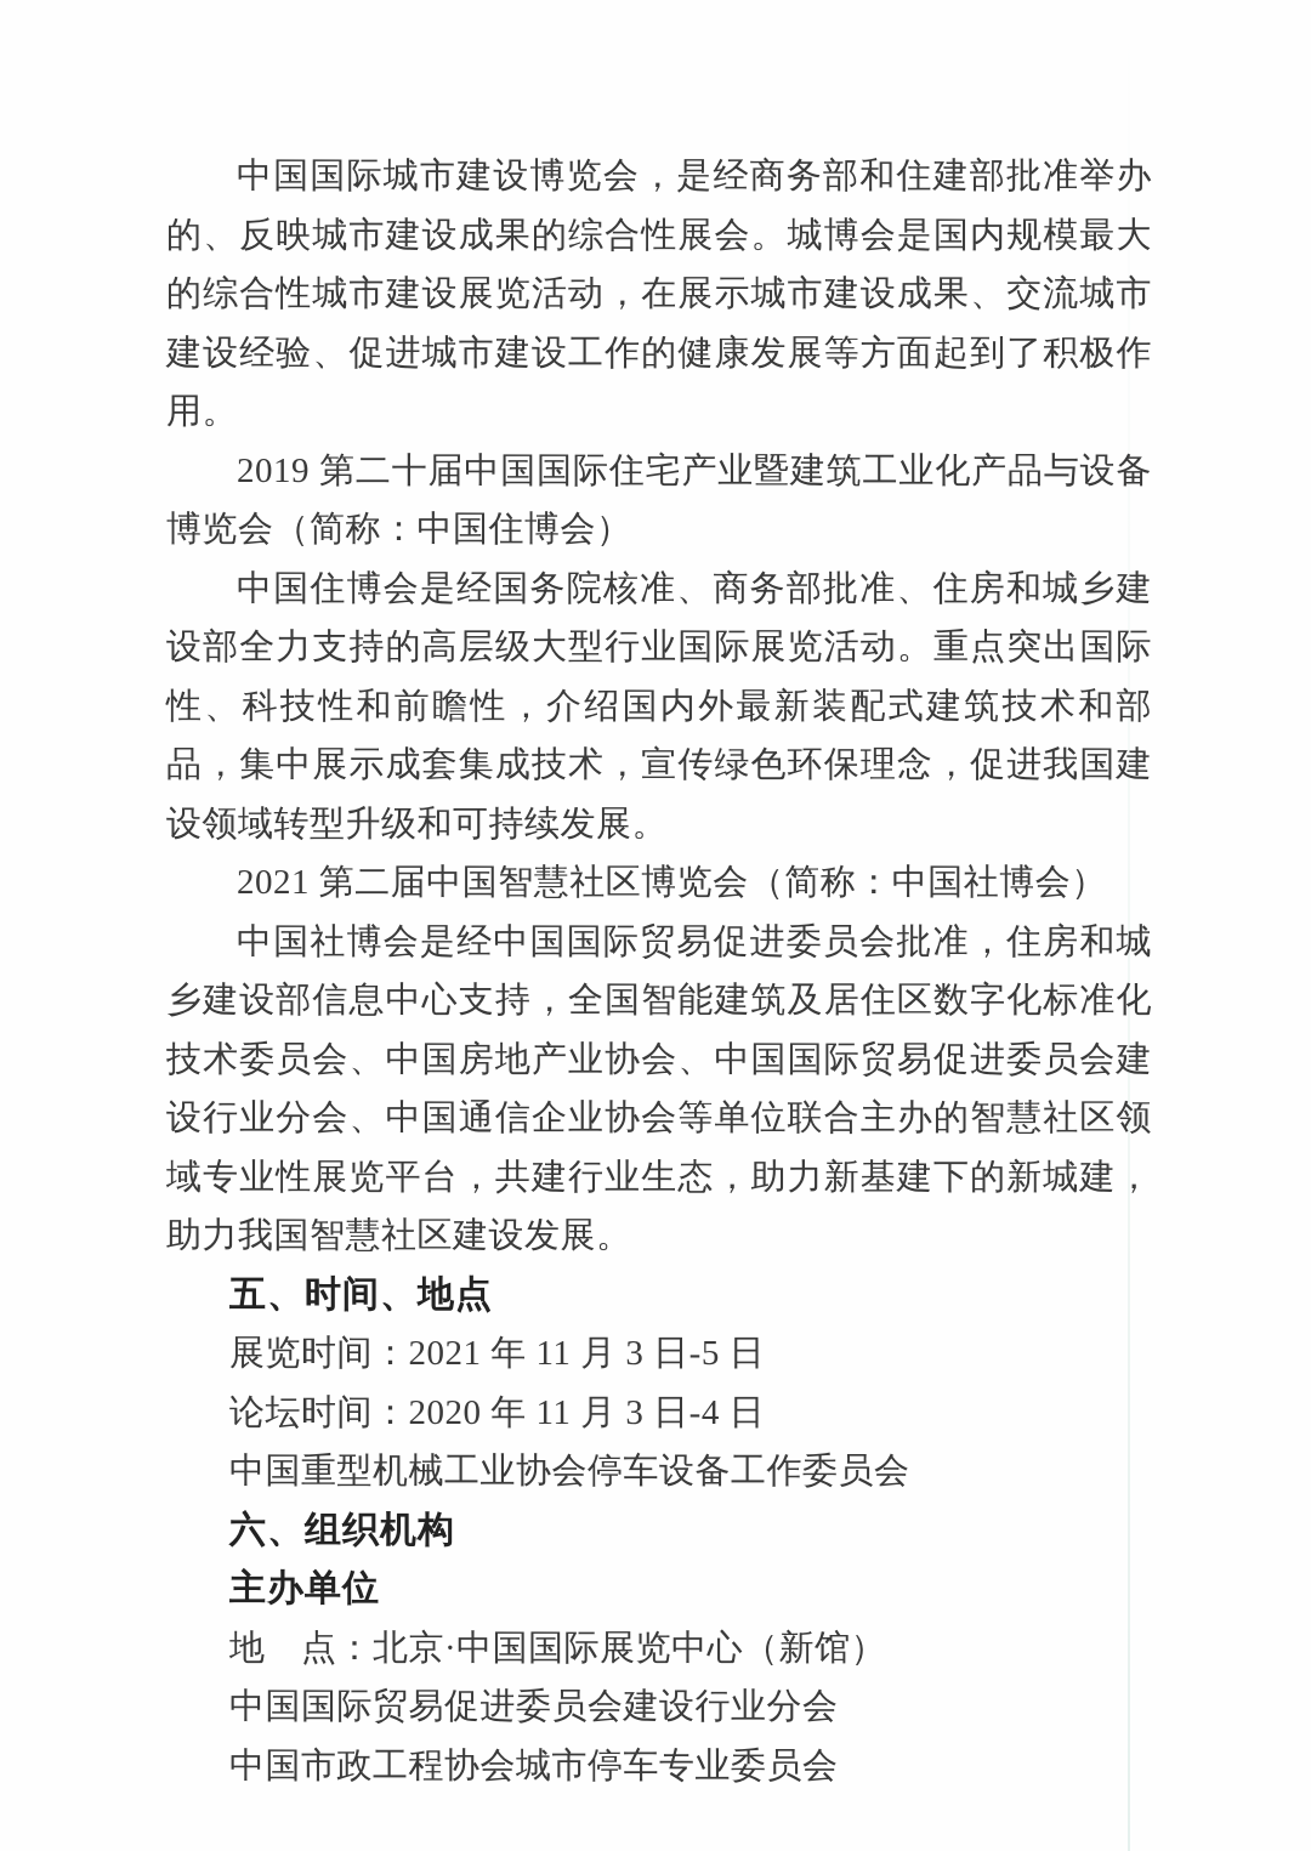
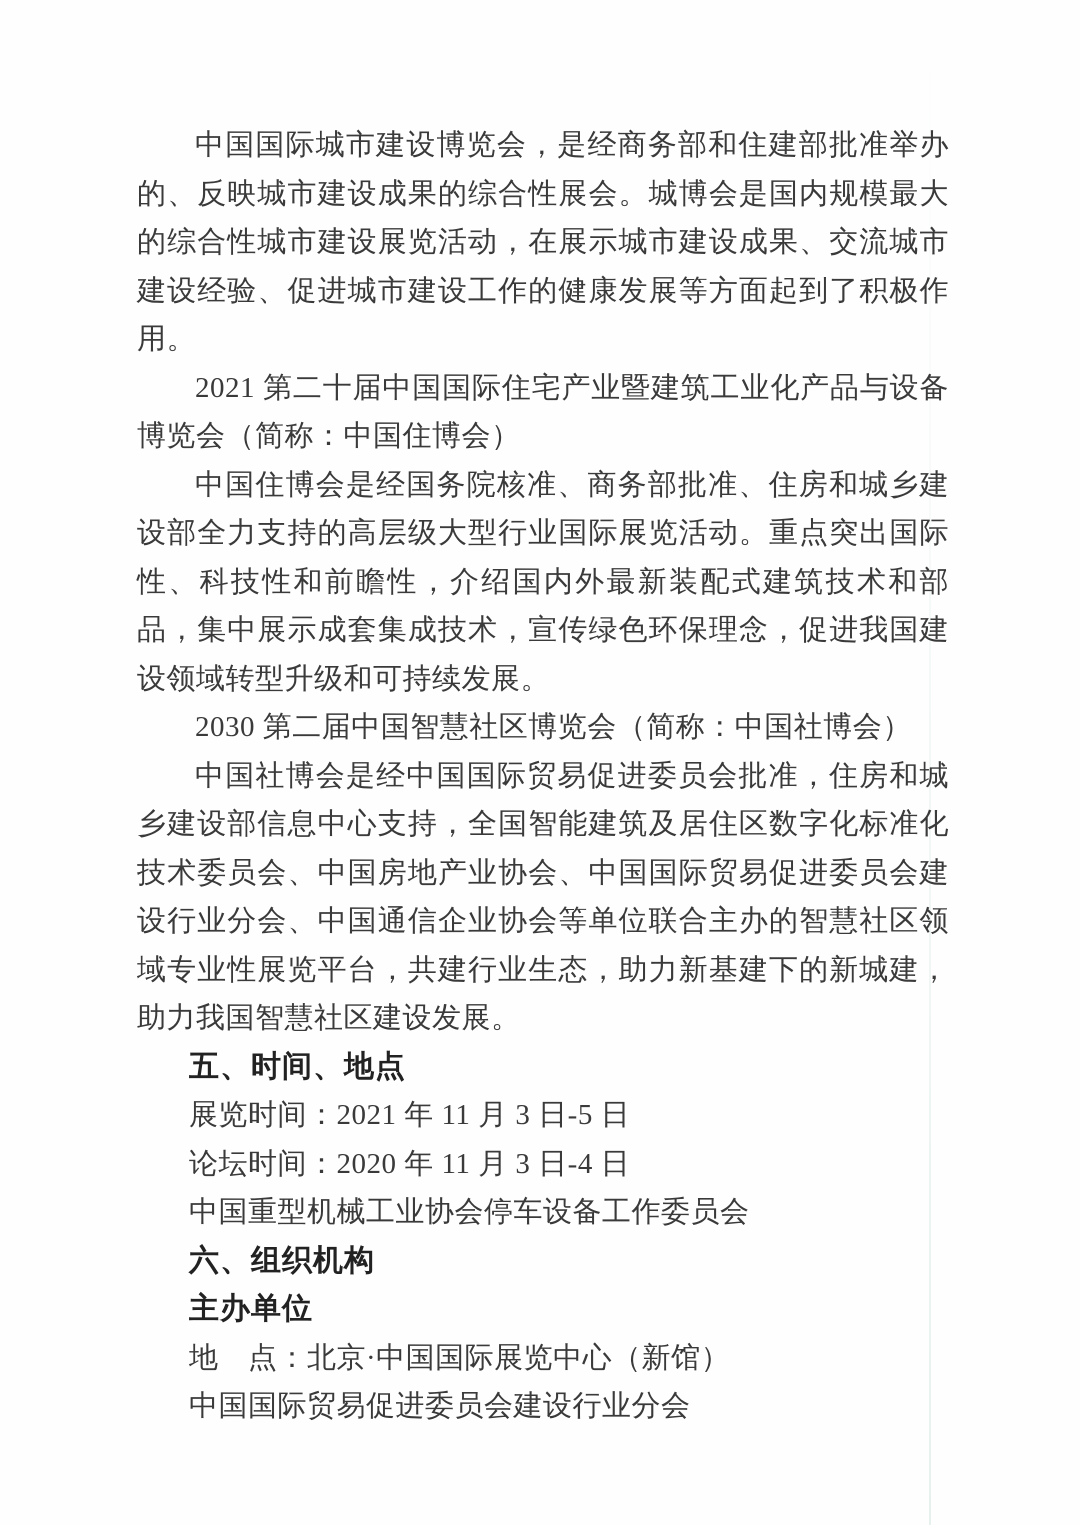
  中国国际城市建设博览会，是经商务部和住建部批准举办的、反映城市建设成果的综合性展会。城博会是国内规模最大的综合性城市建设展览活动，在展示城市建设成果、交流城市建设经验、促进城市建设工作的健康发展等方面起到了积极作用。
- 2019 第二十届中国国际住宅产业暨建筑工业化产品与设备博览会（简称：中国住博会）
+ 2021 第二十届中国国际住宅产业暨建筑工业化产品与设备博览会（简称：中国住博会）
  中国住博会是经国务院核准、商务部批准、住房和城乡建设部全力支持的高层级大型行业国际展览活动。重点突出国际性、科技性和前瞻性，介绍国内外最新装配式建筑技术和部品，集中展示成套集成技术，宣传绿色环保理念，促进我国建设领域转型升级和可持续发展。
- 2021 第二届中国智慧社区博览会（简称：中国社博会）
+ 2030 第二届中国智慧社区博览会（简称：中国社博会）
  中国社博会是经中国国际贸易促进委员会批准，住房和城乡建设部信息中心支持，全国智能建筑及居住区数字化标准化技术委员会、中国房地产业协会、中国国际贸易促进委员会建设行业分会、中国通信企业协会等单位联合主办的智慧社区领域专业性展览平台，共建行业生态，助力新基建下的新城建，助力我国智慧社区建设发展。
  五、时间、地点
  展览时间：2021 年 11 月 3 日-5 日
  论坛时间：2020 年 11 月 3 日-4 日
  中国重型机械工业协会停车设备工作委员会
  六、组织机构
  主办单位
  地 点：北京·中国国际展览中心（新馆）
  中国国际贸易促进委员会建设行业分会
- 中国市政工程协会城市停车专业委员会
